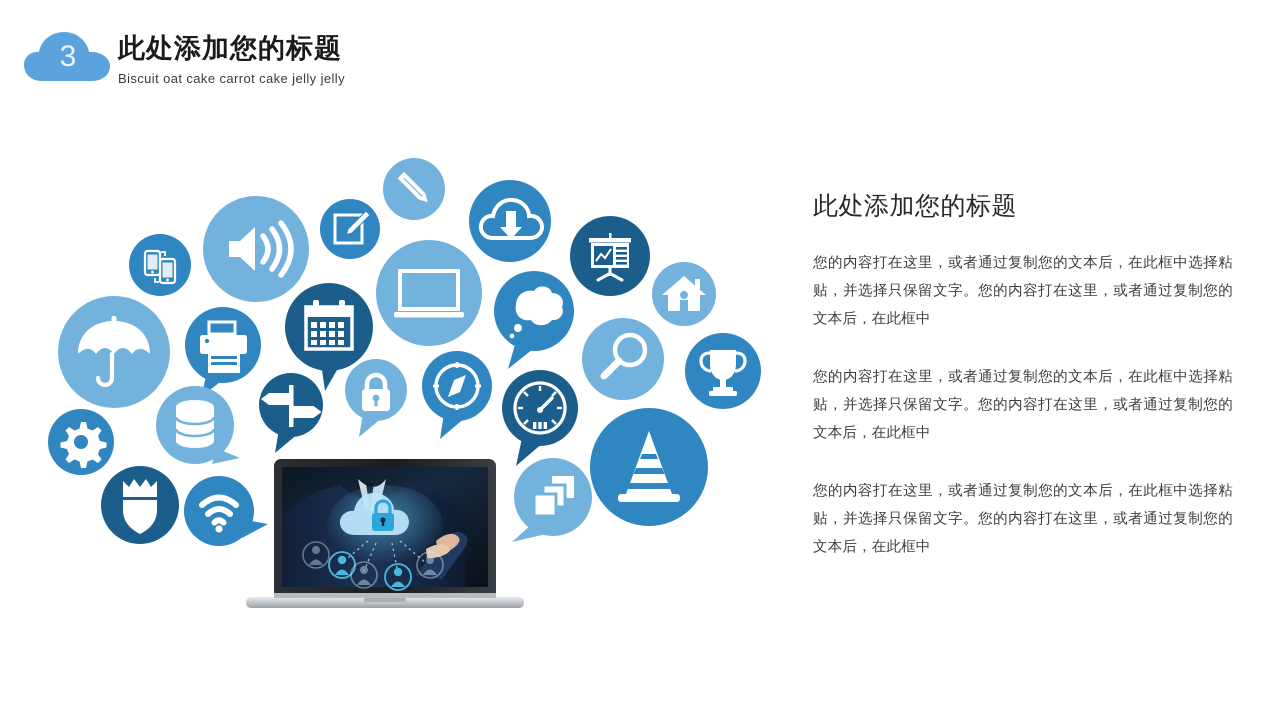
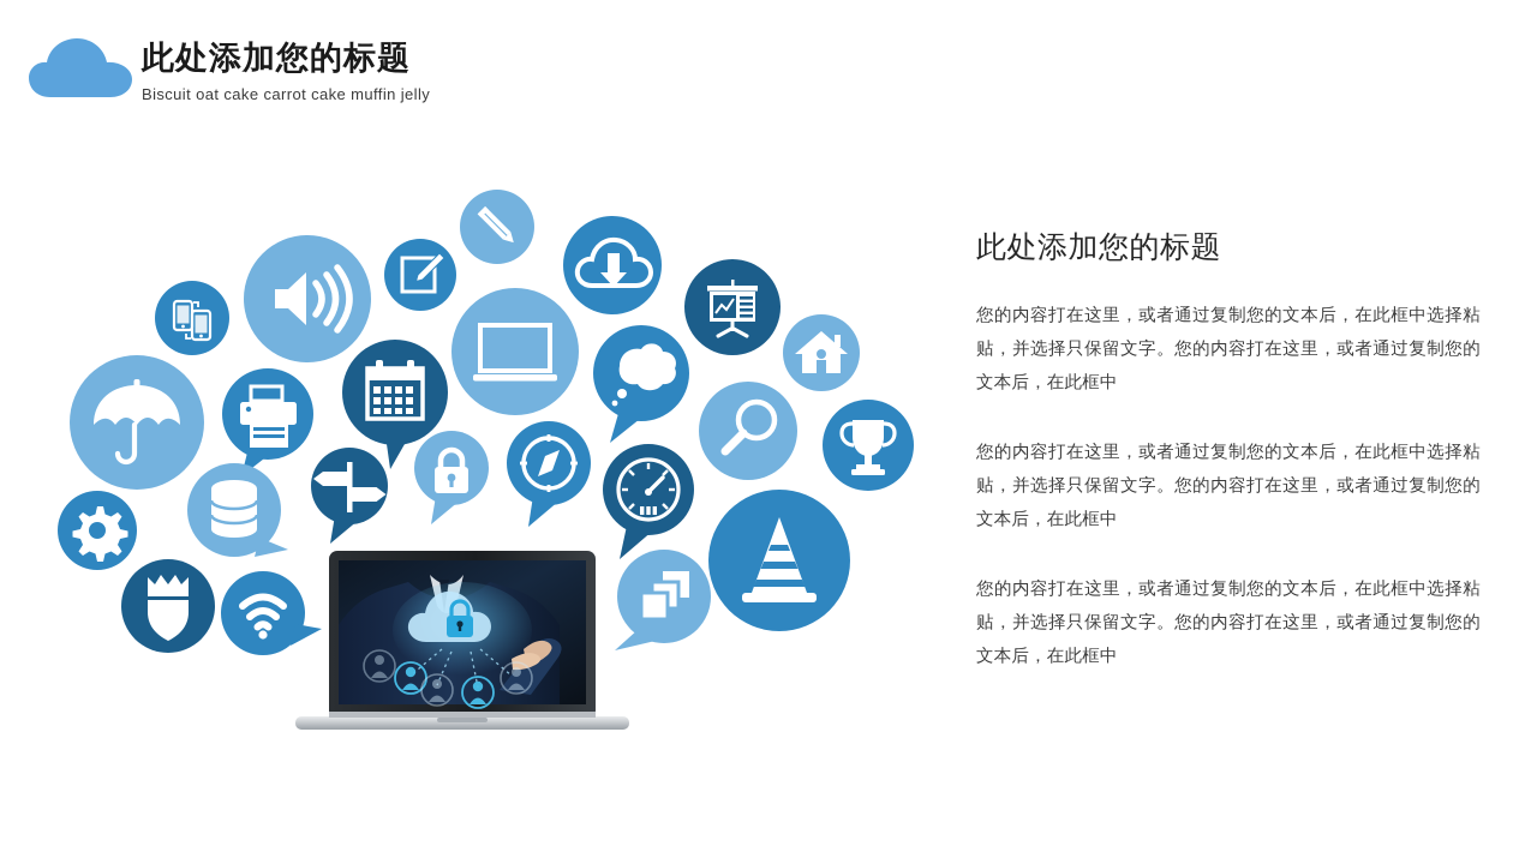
- 3
  此处添加您的标题
- Biscuit oat cake carrot cake jelly jelly
+ Biscuit oat cake carrot cake muffin jelly
  此处添加您的标题
  您的内容打在这里，或者通过复制您的文本后，在此框中选择粘贴，并选择只保留文字。您的内容打在这里，或者通过复制您的文本后，在此框中
  您的内容打在这里，或者通过复制您的文本后，在此框中选择粘贴，并选择只保留文字。您的内容打在这里，或者通过复制您的文本后，在此框中
  您的内容打在这里，或者通过复制您的文本后，在此框中选择粘贴，并选择只保留文字。您的内容打在这里，或者通过复制您的文本后，在此框中
